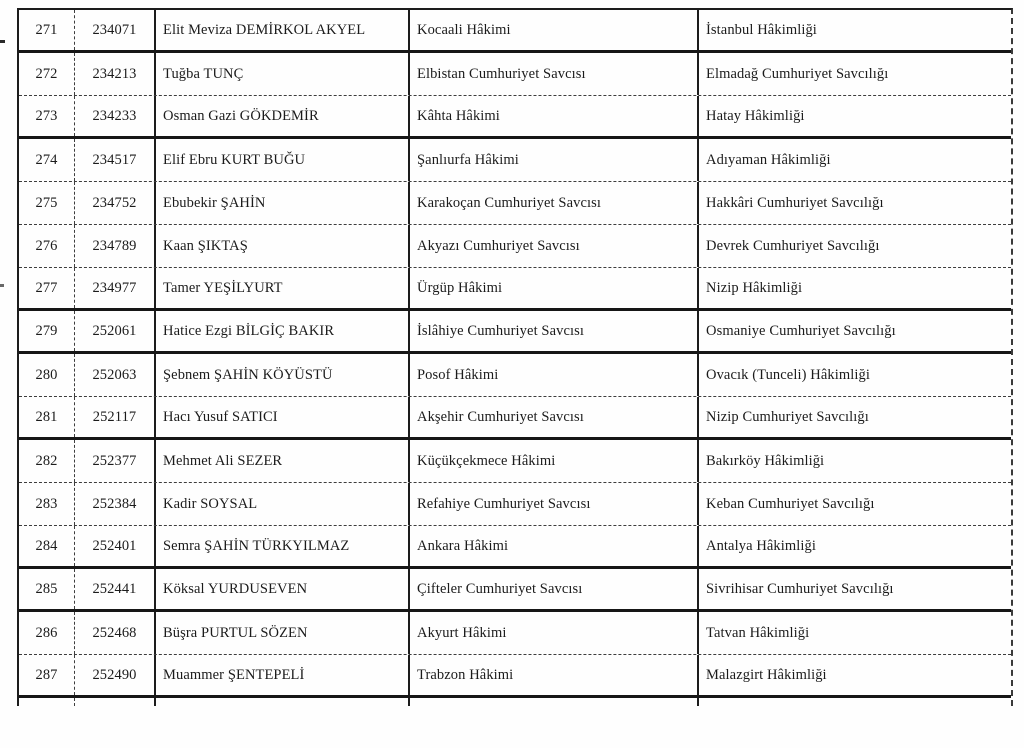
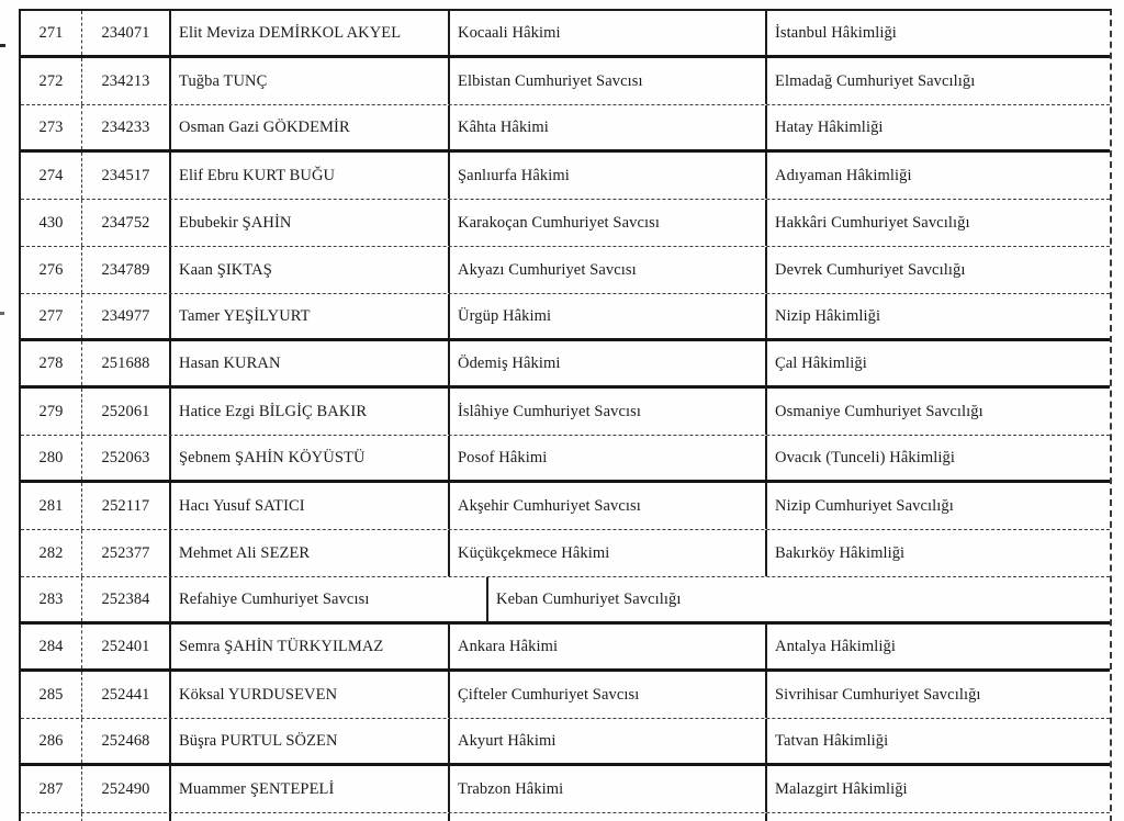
  271
  234071
  Elit Meviza DEMİRKOL AKYEL
  Kocaali Hâkimi
  İstanbul Hâkimliği
  272
  234213
  Tuğba TUNÇ
  Elbistan Cumhuriyet Savcısı
  Elmadağ Cumhuriyet Savcılığı
  273
  234233
  Osman Gazi GÖKDEMİR
  Kâhta Hâkimi
  Hatay Hâkimliği
  274
  234517
  Elif Ebru KURT BUĞU
  Şanlıurfa Hâkimi
  Adıyaman Hâkimliği
- 275
+ 430
  234752
  Ebubekir ŞAHİN
  Karakoçan Cumhuriyet Savcısı
  Hakkâri Cumhuriyet Savcılığı
  276
  234789
  Kaan ŞIKTAŞ
  Akyazı Cumhuriyet Savcısı
  Devrek Cumhuriyet Savcılığı
  277
  234977
  Tamer YEŞİLYURT
  Ürgüp Hâkimi
  Nizip Hâkimliği
+ 278
+ 251688
+ Hasan KURAN
+ Ödemiş Hâkimi
+ Çal Hâkimliği
  279
  252061
  Hatice Ezgi BİLGİÇ BAKIR
  İslâhiye Cumhuriyet Savcısı
  Osmaniye Cumhuriyet Savcılığı
  280
  252063
  Şebnem ŞAHİN KÖYÜSTÜ
  Posof Hâkimi
  Ovacık (Tunceli) Hâkimliği
  281
  252117
  Hacı Yusuf SATICI
  Akşehir Cumhuriyet Savcısı
  Nizip Cumhuriyet Savcılığı
  282
  252377
  Mehmet Ali SEZER
  Küçükçekmece Hâkimi
  Bakırköy Hâkimliği
  283
  252384
- Kadir SOYSAL
  Refahiye Cumhuriyet Savcısı
  Keban Cumhuriyet Savcılığı
  284
  252401
  Semra ŞAHİN TÜRKYILMAZ
  Ankara Hâkimi
  Antalya Hâkimliği
  285
  252441
  Köksal YURDUSEVEN
  Çifteler Cumhuriyet Savcısı
  Sivrihisar Cumhuriyet Savcılığı
  286
  252468
  Büşra PURTUL SÖZEN
  Akyurt Hâkimi
  Tatvan Hâkimliği
  287
  252490
  Muammer ŞENTEPELİ
  Trabzon Hâkimi
  Malazgirt Hâkimliği
